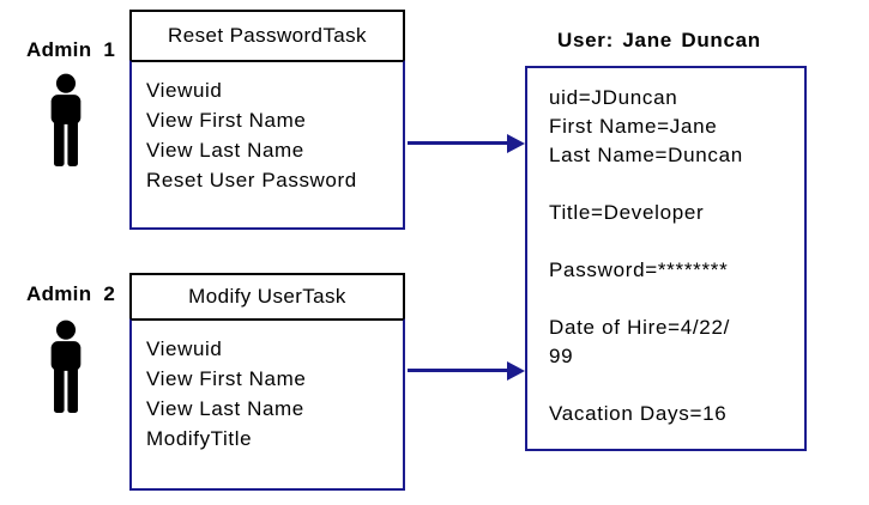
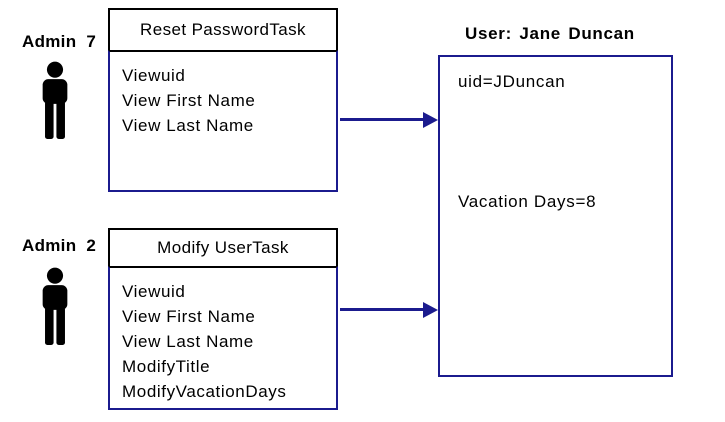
- Admin 1
+ Admin 7
  Reset PasswordTask
  Viewuid
  View First Name
  View Last Name
- Reset User Password
  Admin 2
  Modify UserTask
  Viewuid
  View First Name
  View Last Name
  ModifyTitle
+ ModifyVacationDays
  User: Jane Duncan
  uid=JDuncan
- First Name=Jane
- Last Name=Duncan
- Title=Developer
- Password=********
- Date of Hire=4/22/
- 99
- Vacation Days=16
+ Vacation Days=8
